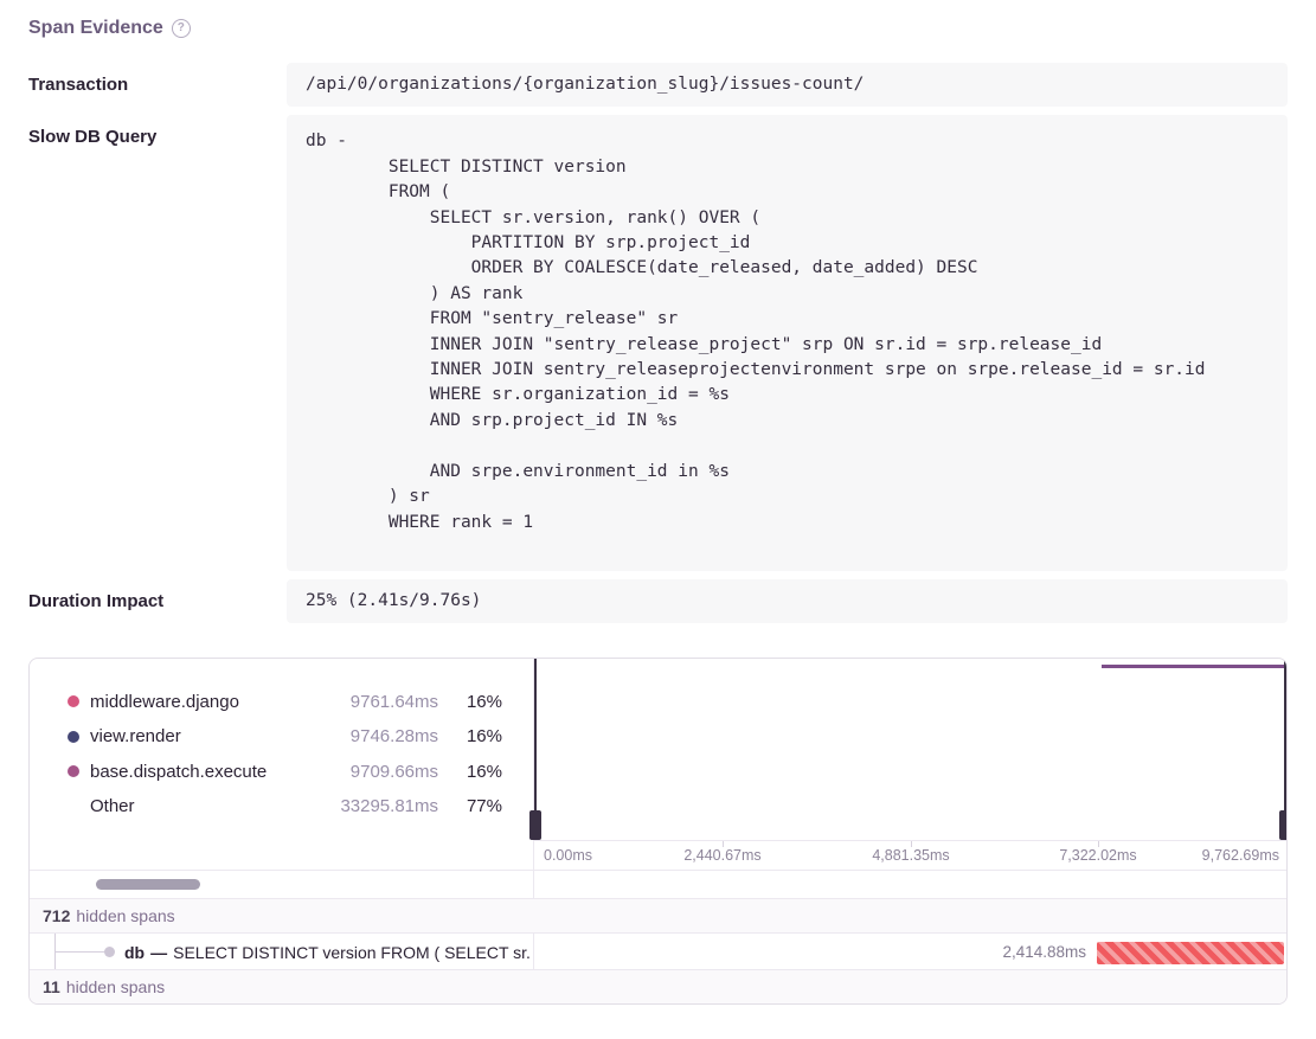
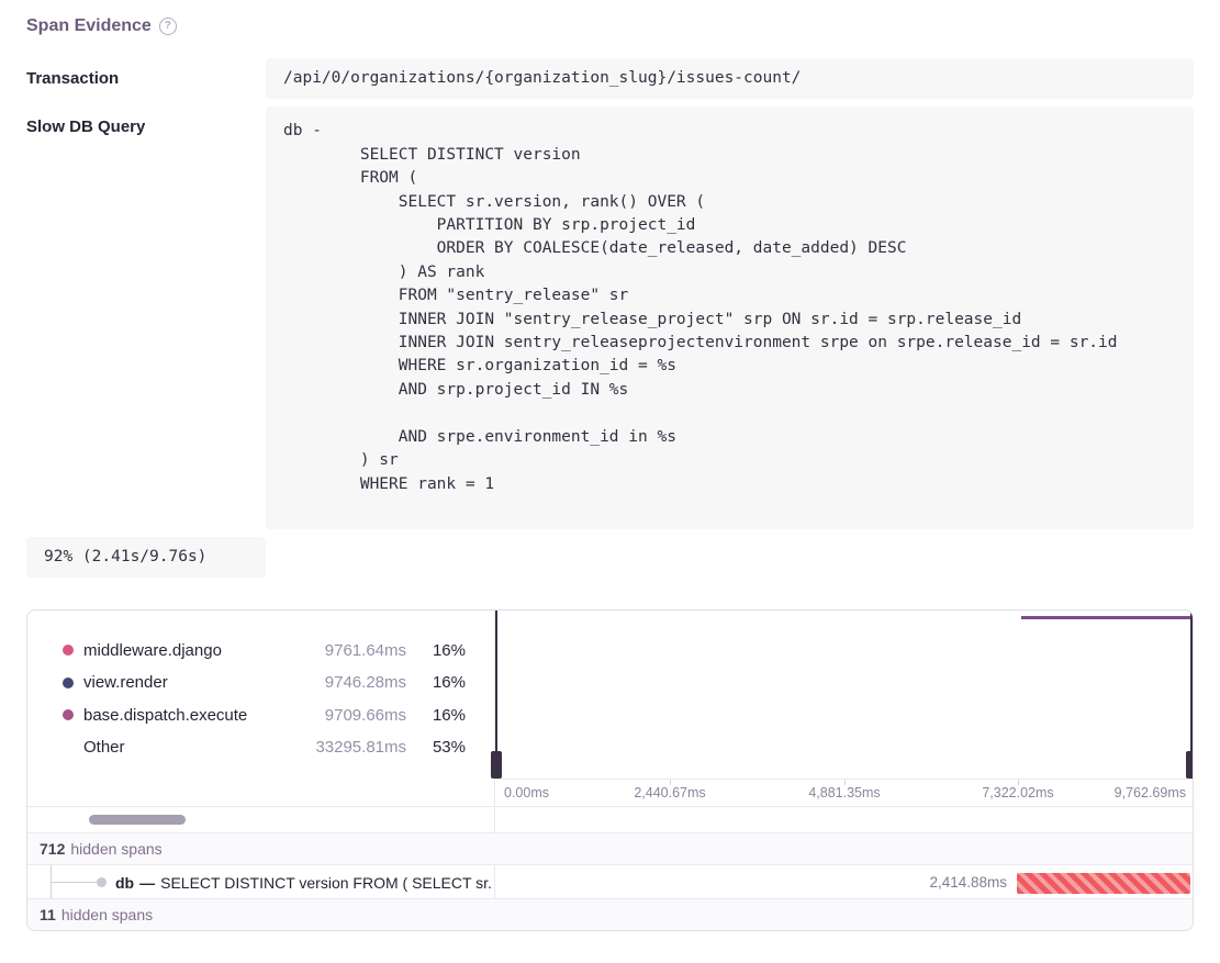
  Span Evidence
  ?
  Transaction
  /api/0/organizations/{organization_slug}/issues-count/
  Slow DB Query
  db -
  SELECT DISTINCT version
  FROM (
  SELECT sr.version, rank() OVER (
  PARTITION BY srp.project_id
  ORDER BY COALESCE(date_released, date_added) DESC
  ) AS rank
  FROM "sentry_release" sr
  INNER JOIN "sentry_release_project" srp ON sr.id = srp.release_id
  INNER JOIN sentry_releaseprojectenvironment srpe on srpe.release_id = sr.id
  WHERE sr.organization_id = %s
  AND srp.project_id IN %s
  AND srpe.environment_id in %s
  ) sr
  WHERE rank = 1
- Duration Impact
- 25% (2.41s/9.76s)
+ 92% (2.41s/9.76s)
  middleware.django
  9761.64ms
  16%
  view.render
  9746.28ms
  16%
  base.dispatch.execute
  9709.66ms
  16%
  Other
  33295.81ms
- 77%
+ 53%
  0.00ms
  2,440.67ms
  4,881.35ms
  7,322.02ms
  9,762.69ms
  712
  hidden spans
  db
  —
  SELECT DISTINCT version FROM ( SELECT sr.
  2,414.88ms
  11
  hidden spans
